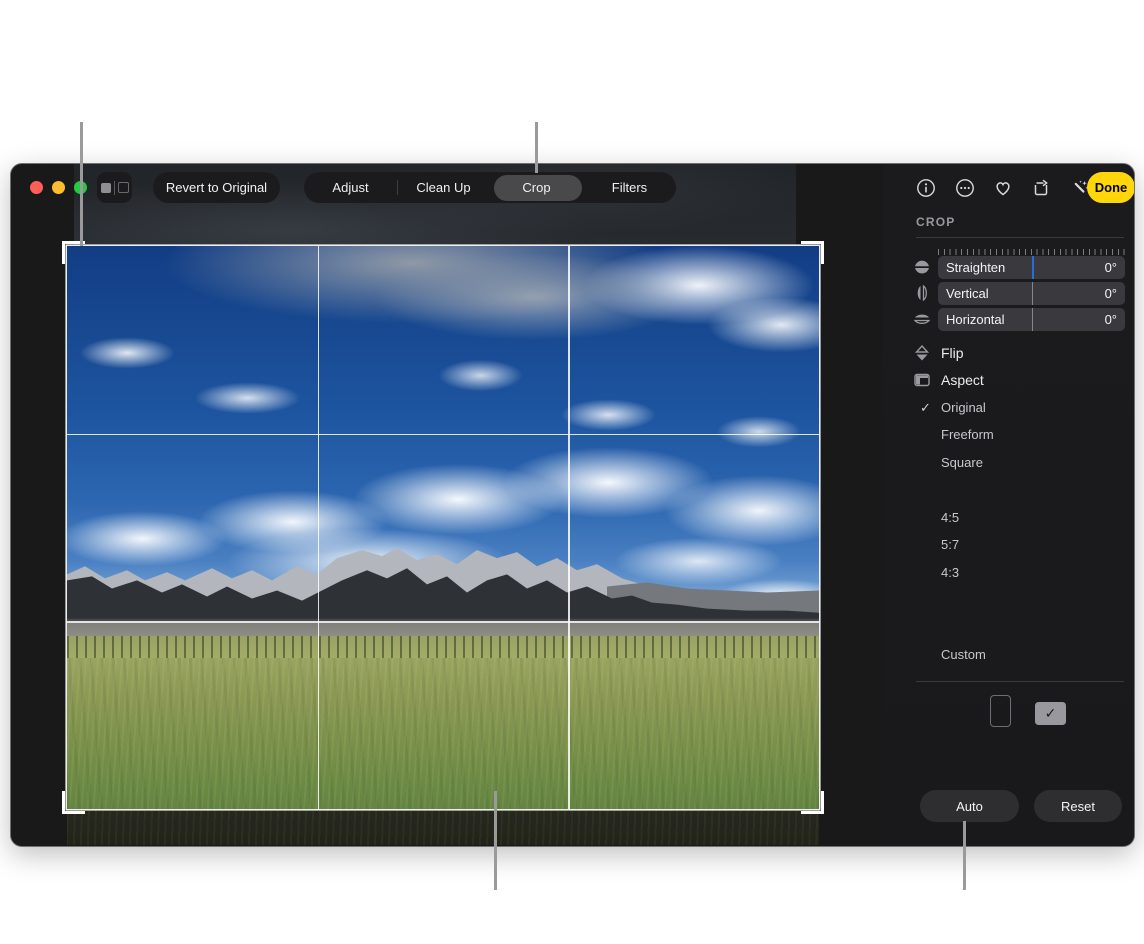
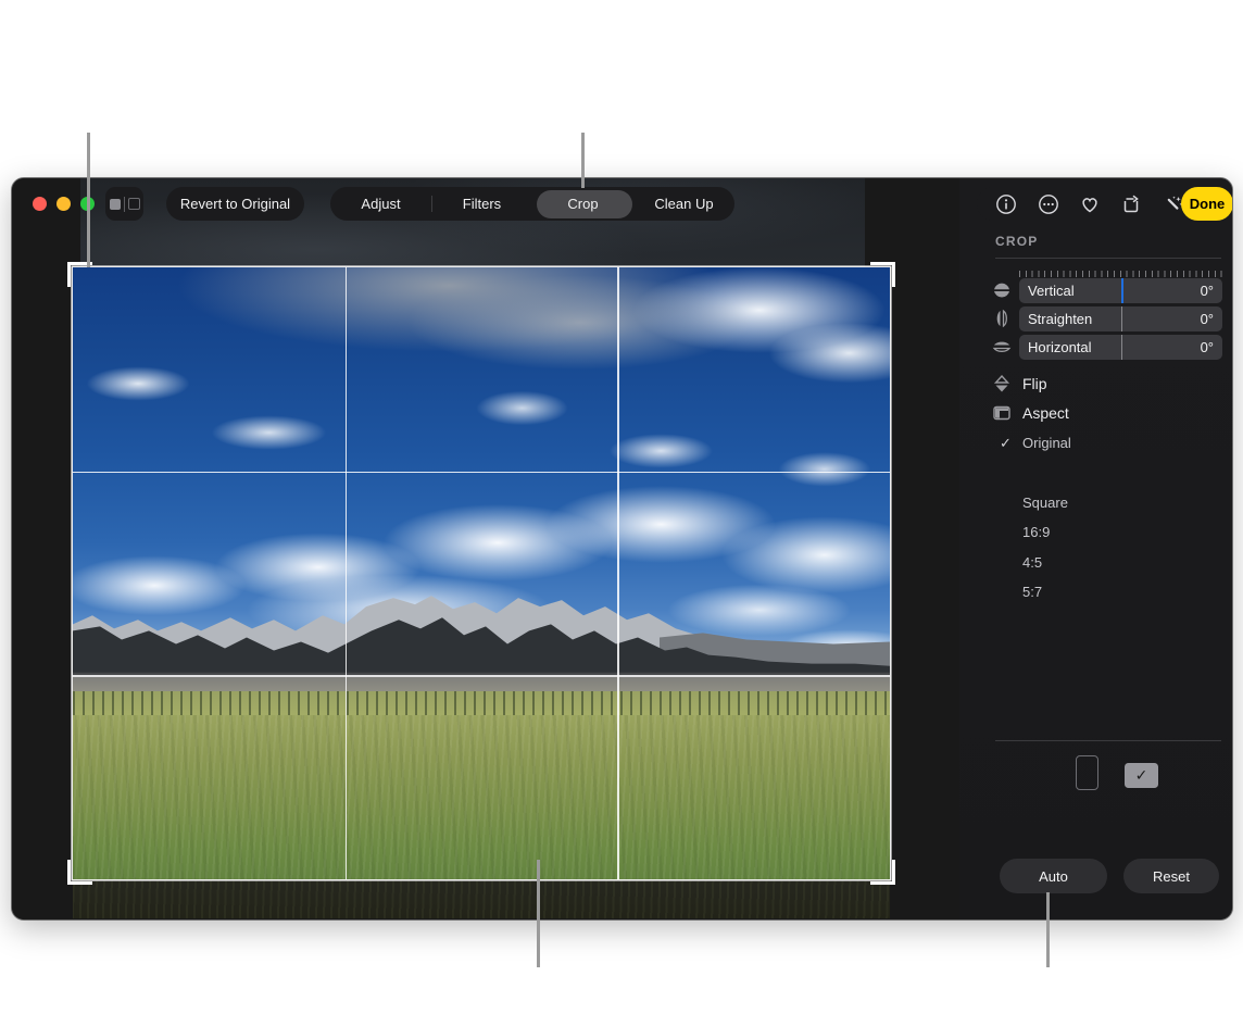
  Revert to Original
  Adjust
- Clean Up
+ Filters
  Crop
- Filters
+ Clean Up
  CROP
- Straighten
+ Vertical
  0°
- Vertical
+ Straighten
  0°
  Horizontal
  0°
  Flip
  Aspect
  ✓
  Original
- Freeform
  Square
+ 16:9
  4:5
  5:7
- 4:3
- Custom
  ✓
  Auto
  Reset
  Done
